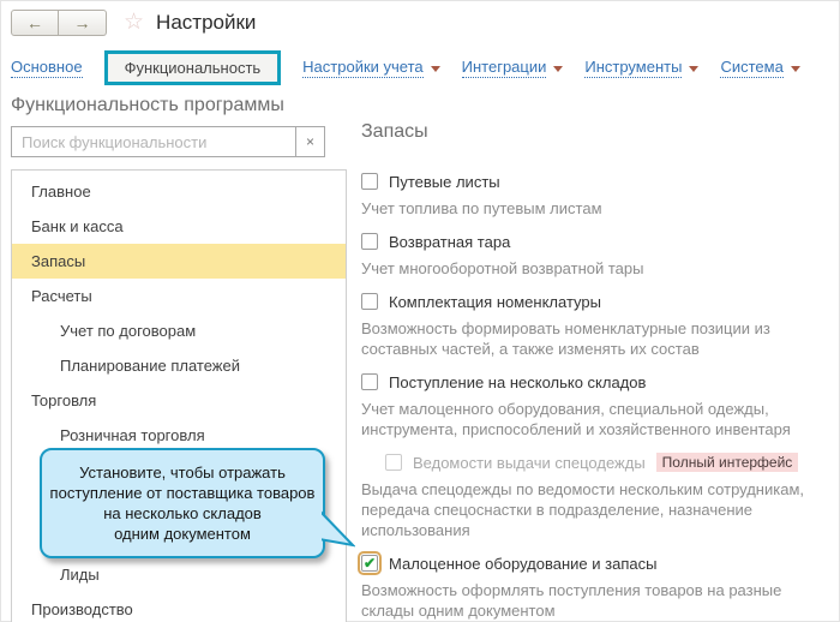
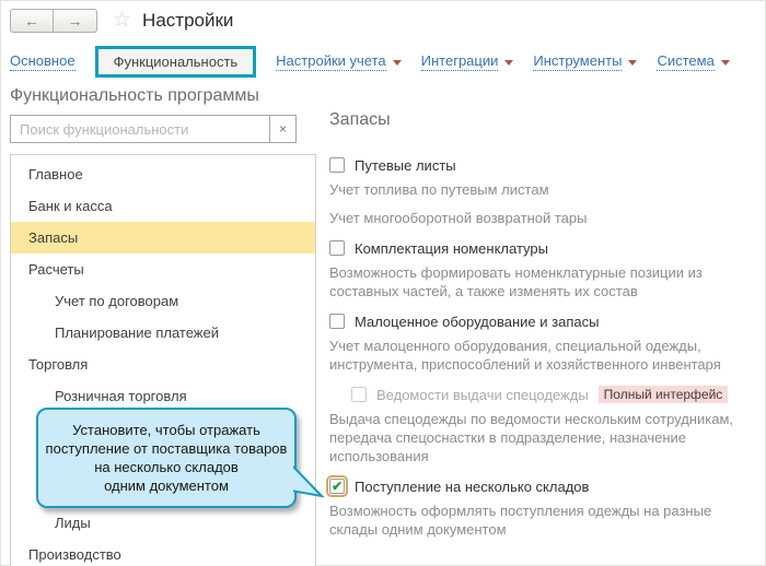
  ←
  →
  ☆
  Настройки
  Основное
  Функциональность
  Настройки учета
  Интеграции
  Инструменты
  Система
  Функциональность программы
  Поиск функциональности
  ×
  Главное
  Банк и касса
  Запасы
  Расчеты
  Учет по договорам
  Планирование платежей
  Торговля
  Розничная торговля
  Лиды
  Производство
  Установите, чтобы отражать
  поступление от поставщика товаров
  на несколько складов
  одним документом
  Запасы
  Путевые листы
  Учет топлива по путевым листам
- Возвратная тара
  Учет многооборотной возвратной тары
  Комплектация номенклатуры
  Возможность формировать номенклатурные позиции из составных частей, а также изменять их состав
- Поступление на несколько складов
+ Малоценное оборудование и запасы
  Учет малоценного оборудования, специальной одежды, инструмента, приспособлений и хозяйственного инвентаря
  Ведомости выдачи спецодежды
  Полный интерфейс
  Выдача спецодежды по ведомости нескольким сотрудникам, передача спецоснастки в подразделение, назначение использования
  ✔
- Малоценное оборудование и запасы
+ Поступление на несколько складов
- Возможность оформлять поступления товаров на разные склады одним документом
+ Возможность оформлять поступления одежды на разные склады одним документом
